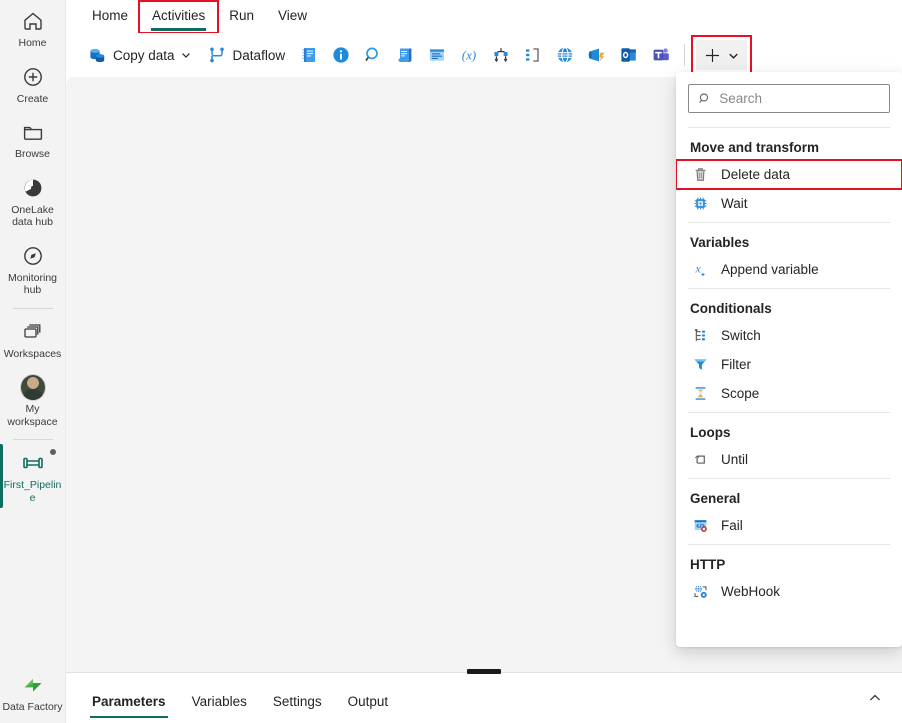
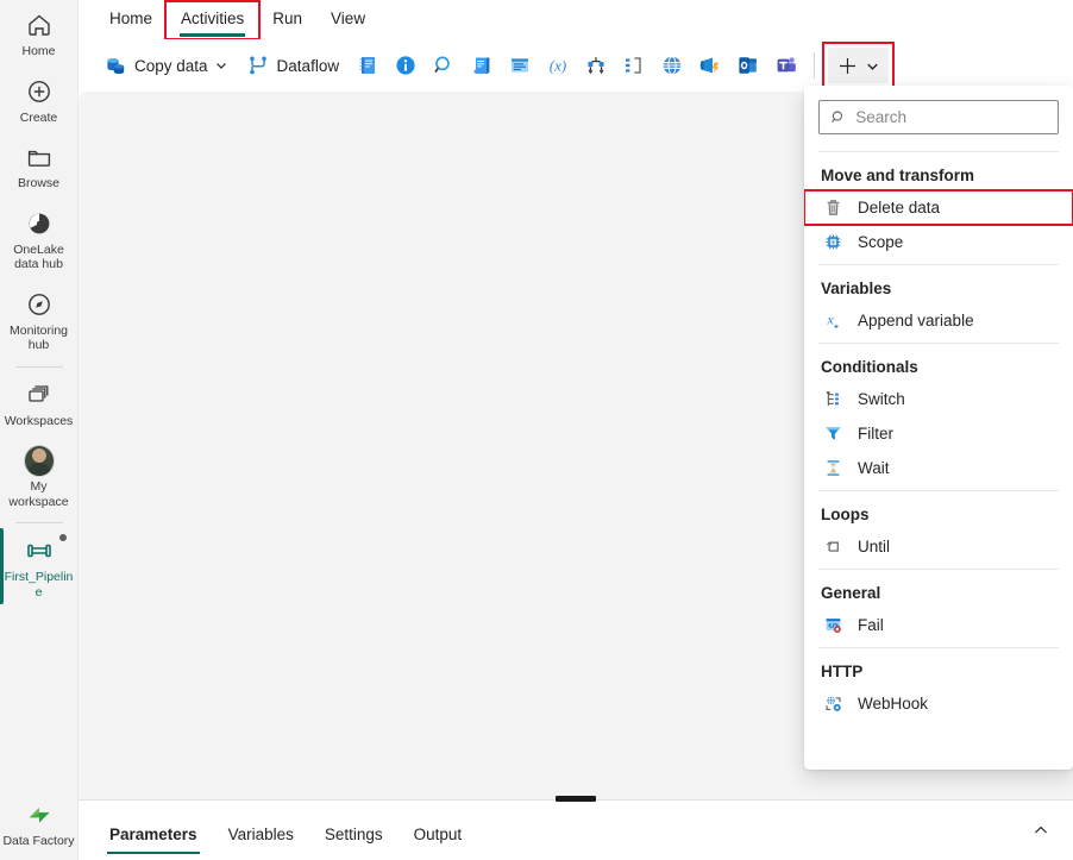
  Home
  Create
  Browse
  OneLake data hub
  Monitoring hub
  Workspaces
  My workspace
  First_Pipeline
  Data Factory
  Home
  Activities
  Run
  View
  Copy data
  Dataflow
  (x)
  Search
  Move and transform
  Delete data
- Wait
+ Scope
  Variables
  x
  Append variable
  Conditionals
  Switch
  Filter
- Scope
+ Wait
  Loops
  Until
  General
  Fail
  HTTP
  WebHook
  Parameters
  Variables
  Settings
  Output
